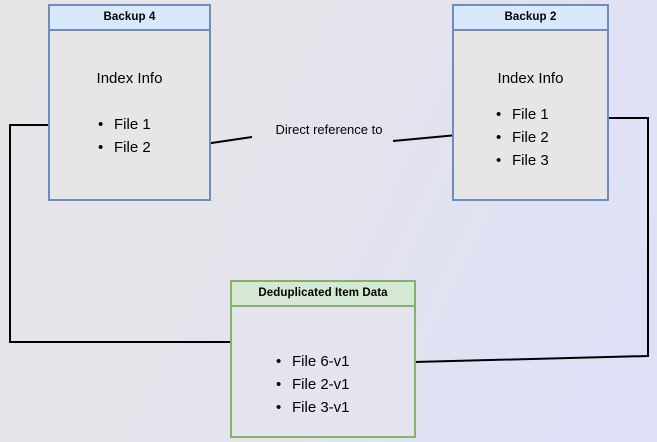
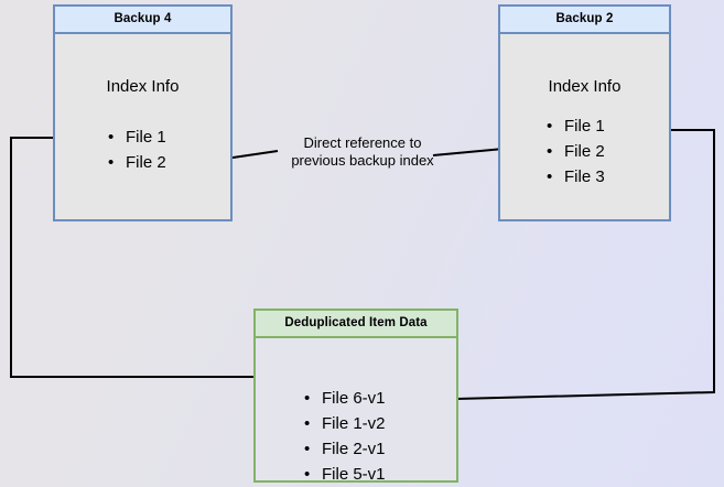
  Backup 4
  Index Info
  File 1
  File 2
  Backup 2
  Index Info
  File 1
  File 2
  File 3
  Deduplicated Item Data
  File 6-v1
+ File 1-v2
  File 2-v1
- File 3-v1
+ File 5-v1
  Direct reference to
+ previous backup index
